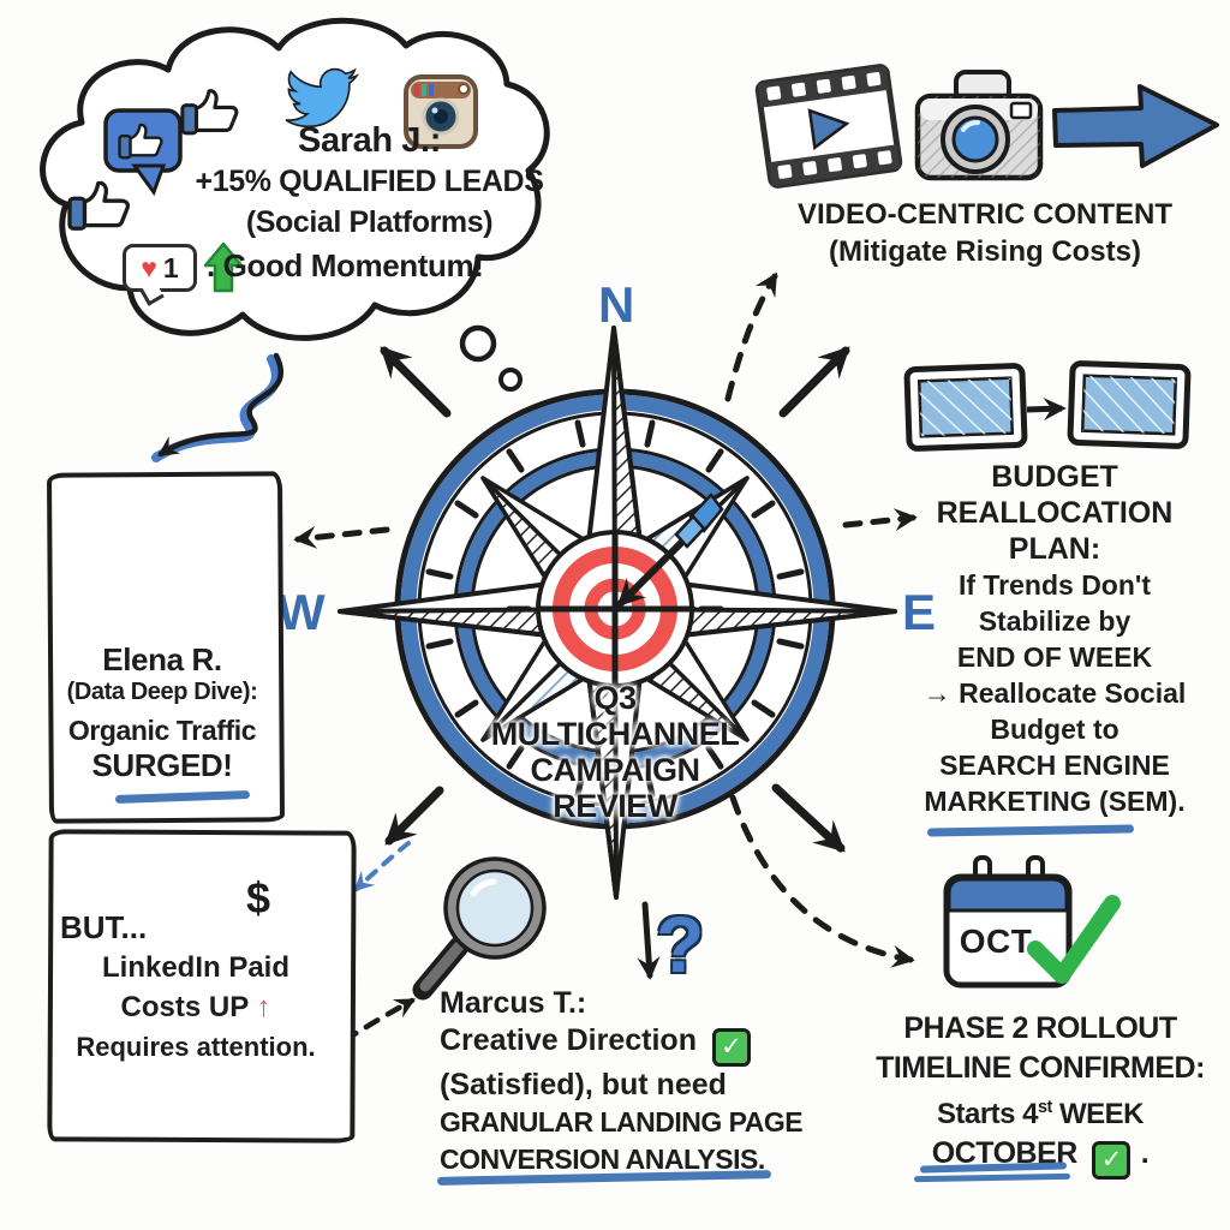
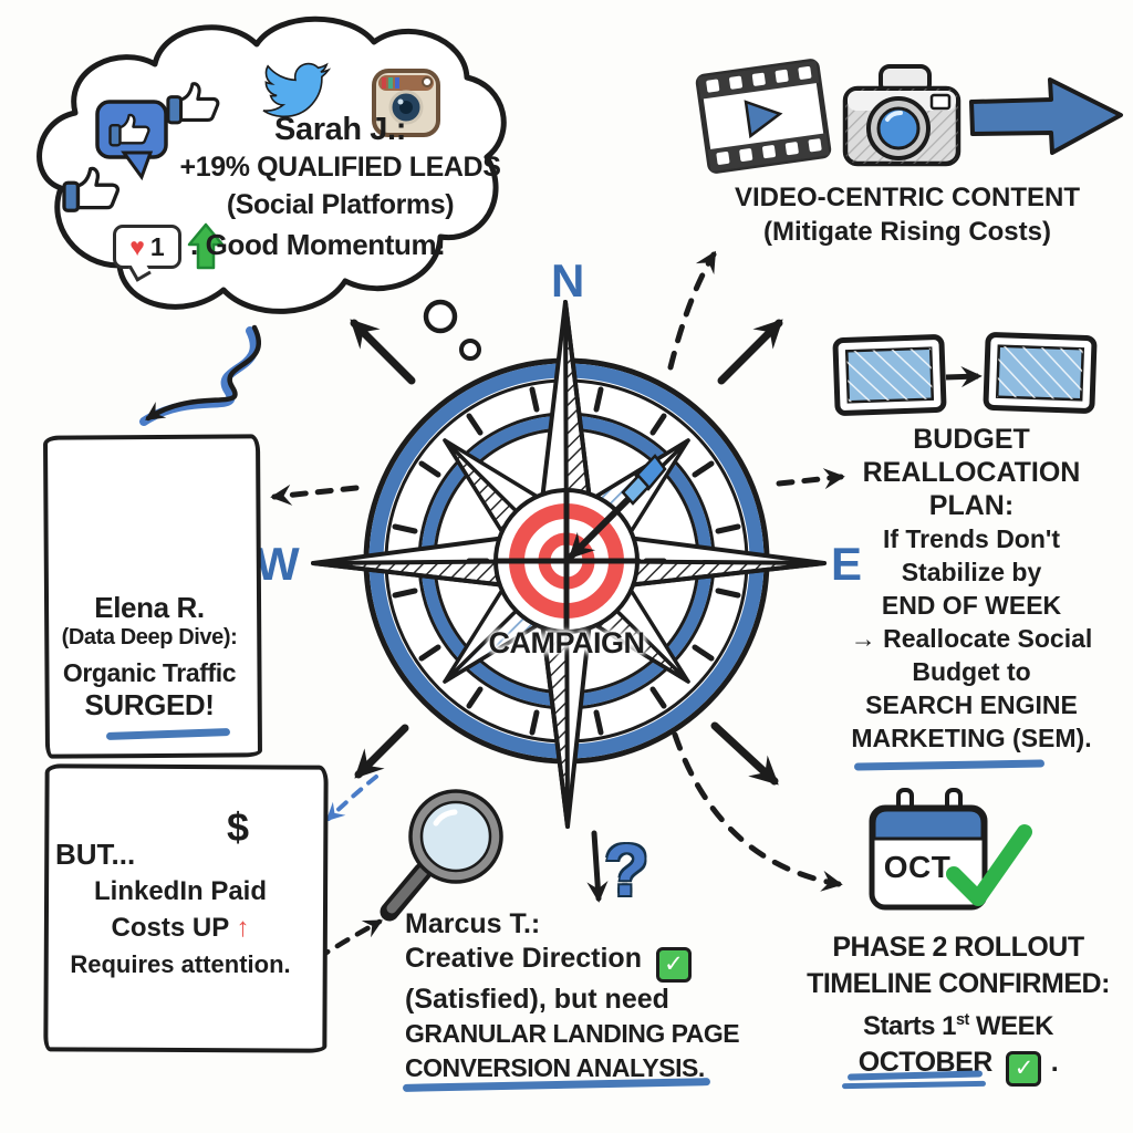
  Sarah J.:
- +15% QUALIFIED LEADS
+ +19% QUALIFIED LEADS
  (Social Platforms)
  . Good Momentum!
  ♥
  1
  N
  W
  E
- Q3 MULTICHANNEL
  CAMPAIGN
- REVIEW
  VIDEO-CENTRIC CONTENT
  (Mitigate Rising Costs)
  BUDGET
  REALLOCATION
  PLAN:
  If Trends Don't
  Stabilize by
  END OF WEEK
  → Reallocate Social
  Budget to
  SEARCH ENGINE
  MARKETING (SEM).
  Elena R.
  (Data Deep Dive):
  Organic Traffic
  SURGED!
  $
  BUT...
  LinkedIn Paid
  Costs UP ↑
  Requires attention.
  ?
  Marcus T.:
  Creative Direction
  ✓
  (Satisfied), but need
  GRANULAR LANDING PAGE
  CONVERSION ANALYSIS.
  OCT
  PHASE 2 ROLLOUT
  TIMELINE CONFIRMED:
- Starts 4st WEEK
+ Starts 1st WEEK
  OCTOBER
  ✓
  .
